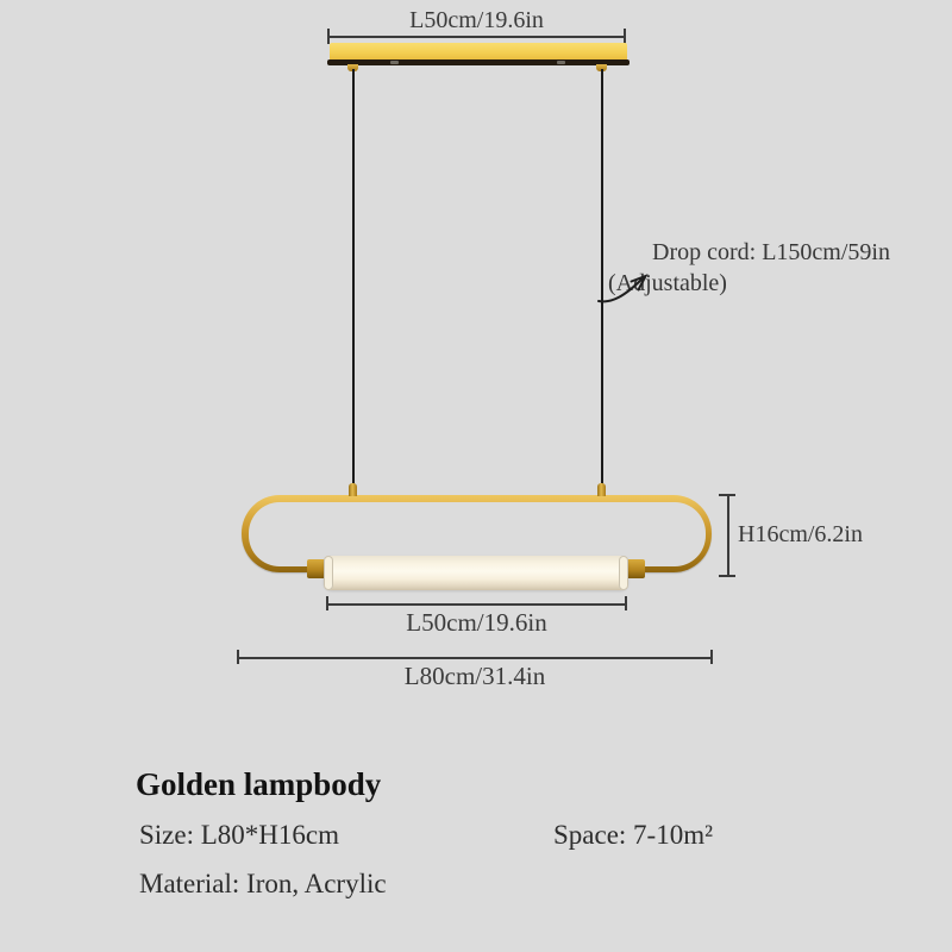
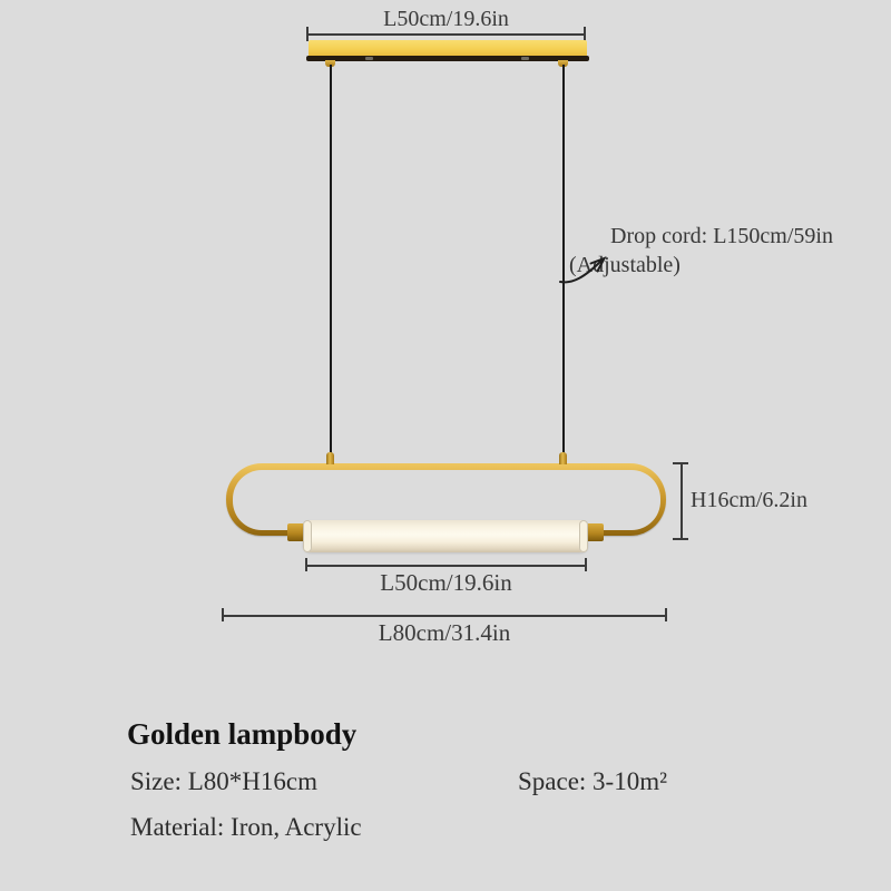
  L50cm/19.6in
  Drop cord: L150cm/59in
  (Ajustable)
  H16cm/6.2in
  L50cm/19.6in
  L80cm/31.4in
  Golden lampbody
  Size: L80*H16cm
- Space: 7-10m²
+ Space: 3-10m²
  Material: Iron, Acrylic
